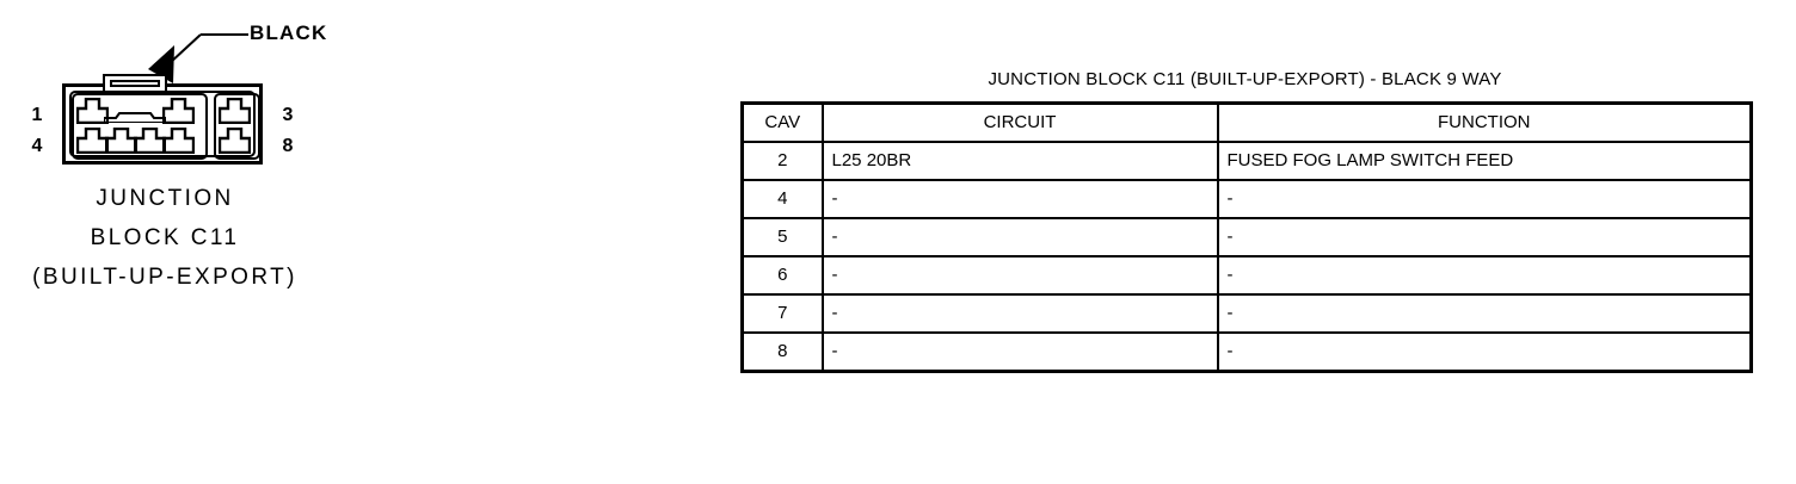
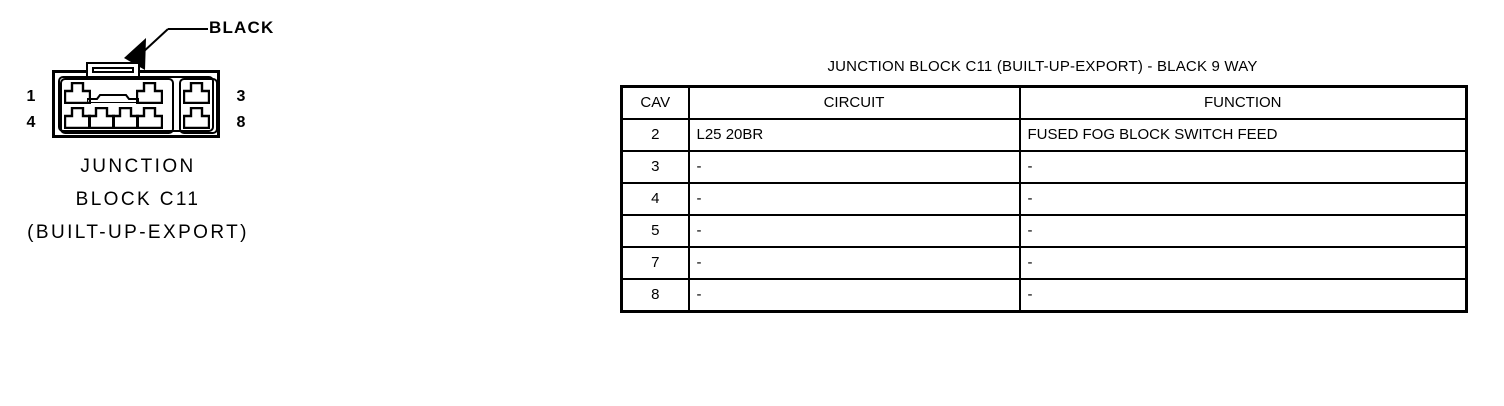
  BLACK
  1
  4
  3
  8
  JUNCTION
  BLOCK C11
  (BUILT-UP-EXPORT)
  JUNCTION BLOCK C11 (BUILT-UP-EXPORT) - BLACK 9 WAY
  CAV	CIRCUIT	FUNCTION
- 2	L25 20BR	FUSED FOG LAMP SWITCH FEED
+ 2	L25 20BR	FUSED FOG BLOCK SWITCH FEED
+ 3	-	-
  4	-	-
  5	-	-
- 6	-	-
  7	-	-
  8	-	-
